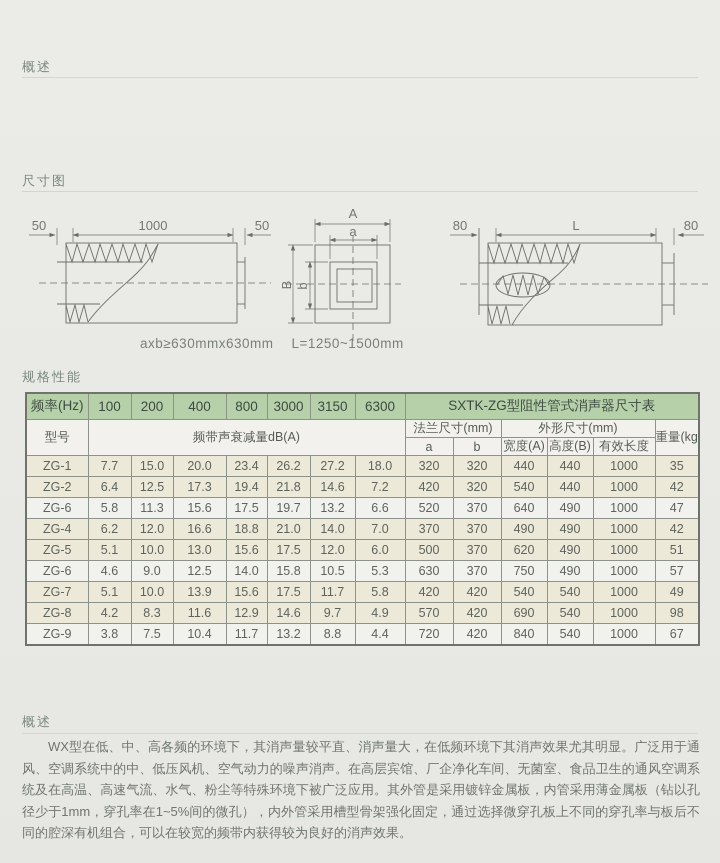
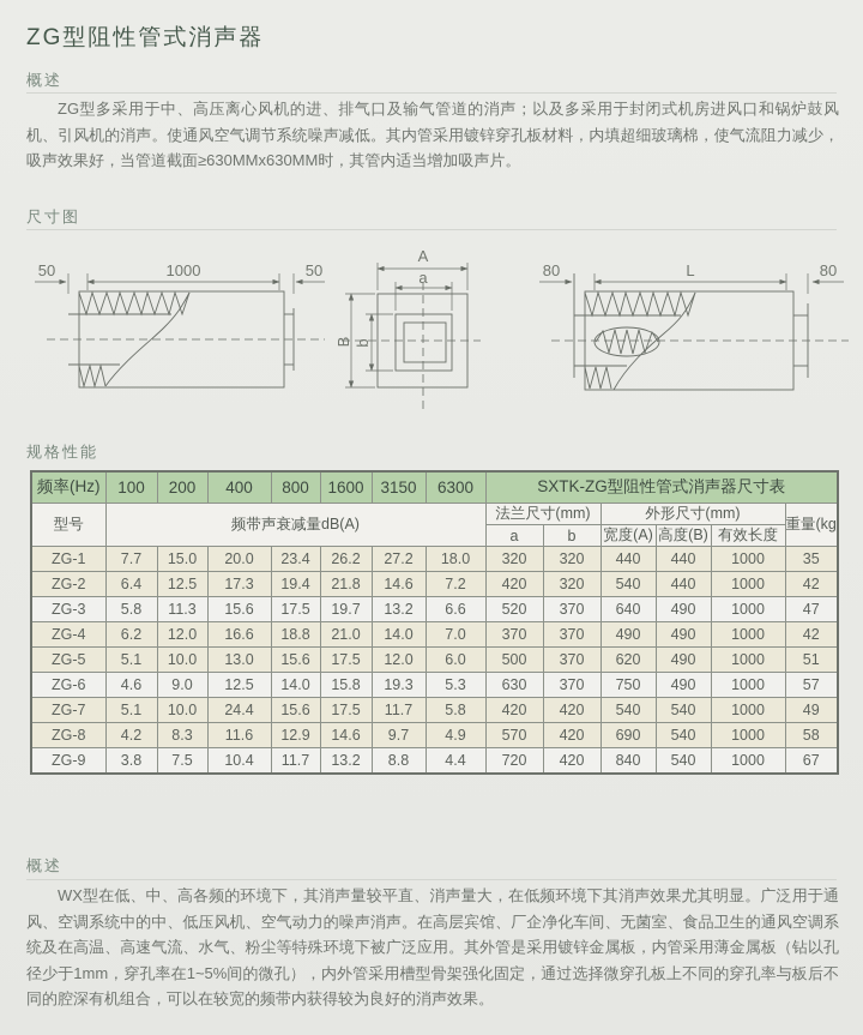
+ ZG型阻性管式消声器
  概述
+ ZG型多采用于中、高压离心风机的进、排气口及输气管道的消声；以及多采用于封闭式机房进风口和锅炉鼓风机、引风机的消声。使通风空气调节系统噪声减低。其内管采用镀锌穿孔板材料，内填超细玻璃棉，使气流阻力减少，吸声效果好，当管道截面≥630MMx630MM时，其管内适当增加吸声片。
  尺寸图
  50
  1000
  50
  A
  a
  80
  L
  80
- axb≥630mmx630mm L=1250~1500mm
  规格性能
- 频率(Hz)	100	200	400	800	3000	3150	6300	SXTK-ZG型阻性管式消声器尺寸表
+ 频率(Hz)	100	200	400	800	1600	3150	6300	SXTK-ZG型阻性管式消声器尺寸表
  型号	频带声衰减量dB(A)	法兰尺寸(mm)	外形尺寸(mm)	重量(kg
  a	b	宽度(A)	高度(B)	有效长度
  ZG-1	7.7	15.0	20.0	23.4	26.2	27.2	18.0	320	320	440	440	1000	35
  ZG-2	6.4	12.5	17.3	19.4	21.8	14.6	7.2	420	320	540	440	1000	42
- ZG-6	5.8	11.3	15.6	17.5	19.7	13.2	6.6	520	370	640	490	1000	47
+ ZG-3	5.8	11.3	15.6	17.5	19.7	13.2	6.6	520	370	640	490	1000	47
  ZG-4	6.2	12.0	16.6	18.8	21.0	14.0	7.0	370	370	490	490	1000	42
  ZG-5	5.1	10.0	13.0	15.6	17.5	12.0	6.0	500	370	620	490	1000	51
- ZG-6	4.6	9.0	12.5	14.0	15.8	10.5	5.3	630	370	750	490	1000	57
+ ZG-6	4.6	9.0	12.5	14.0	15.8	19.3	5.3	630	370	750	490	1000	57
- ZG-7	5.1	10.0	13.9	15.6	17.5	11.7	5.8	420	420	540	540	1000	49
+ ZG-7	5.1	10.0	24.4	15.6	17.5	11.7	5.8	420	420	540	540	1000	49
- ZG-8	4.2	8.3	11.6	12.9	14.6	9.7	4.9	570	420	690	540	1000	98
+ ZG-8	4.2	8.3	11.6	12.9	14.6	9.7	4.9	570	420	690	540	1000	58
  ZG-9	3.8	7.5	10.4	11.7	13.2	8.8	4.4	720	420	840	540	1000	67
  概述
  WX型在低、中、高各频的环境下，其消声量较平直、消声量大，在低频环境下其消声效果尤其明显。广泛用于通风、空调系统中的中、低压风机、空气动力的噪声消声。在高层宾馆、厂企净化车间、无菌室、食品卫生的通风空调系统及在高温、高速气流、水气、粉尘等特殊环境下被广泛应用。其外管是采用镀锌金属板，内管采用薄金属板（钻以孔径少于1mm，穿孔率在1~5%间的微孔），内外管采用槽型骨架强化固定，通过选择微穿孔板上不同的穿孔率与板后不同的腔深有机组合，可以在较宽的频带内获得较为良好的消声效果。
